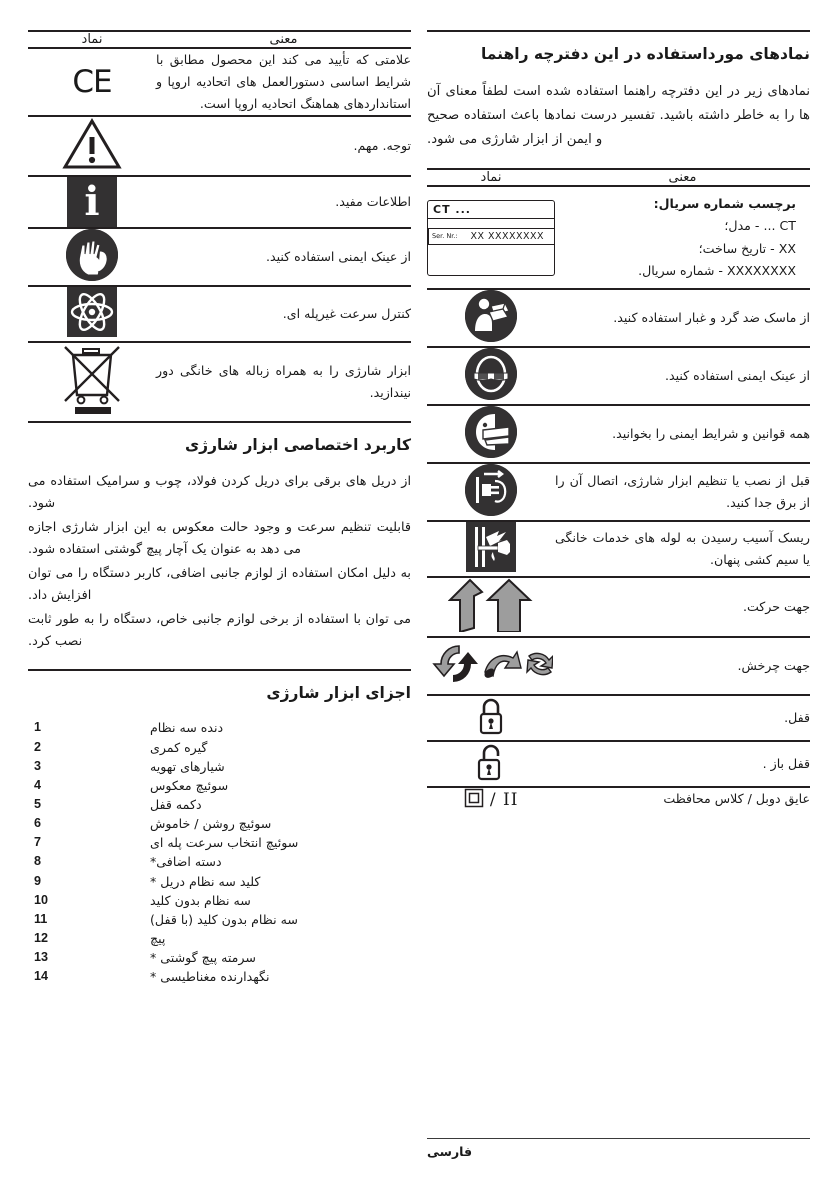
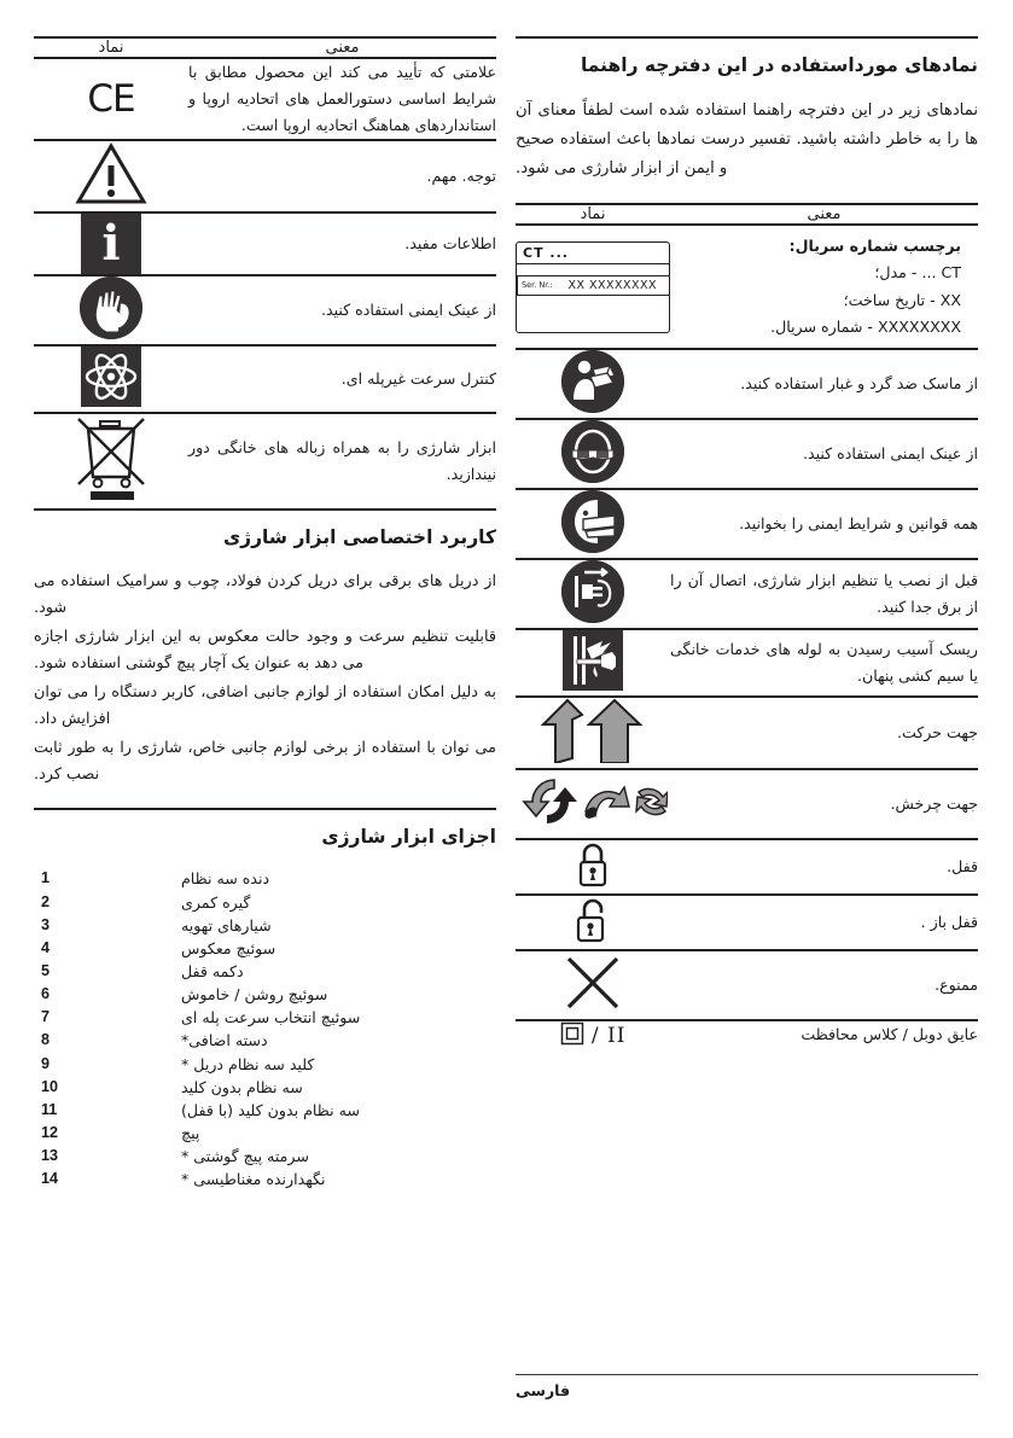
  نمادهای مورداستفاده در این دفترچه راهنما
  نمادهای زیر در این دفترچه راهنما استفاده شده است لطفاً معنای آن ها را به خاطر داشته باشید. تفسیر درست نمادها باعث استفاده صحیح و ایمن از ابزار شارژی می شود.
  معنی	نماد
  برچسب شماره سریال: CT ... - مدل؛ XX - تاریخ ساخت؛ XXXXXXXX - شماره سریال.	CT ... Ser. Nr.: XX XXXXXXXX
  از ماسک ضد گرد و غبار استفاده کنید.
  از عینک ایمنی استفاده کنید.
  همه قوانین و شرایط ایمنی را بخوانید.
  قبل از نصب یا تنظیم ابزار شارژی، اتصال آن را از برق جدا کنید.
  ریسک آسیب رسیدن به لوله های خدمات خانگی یا سیم کشی پنهان.
  جهت حرکت.
  جهت چرخش.
  قفل.
  قفل باز .
+ ممنوع.
  عایق دوبل / کلاس محافظت	II /
  معنی	نماد
  علامتی که تأیید می کند این محصول مطابق با شرایط اساسی دستورالعمل های اتحادیه اروپا و استانداردهای هماهنگ اتحادیه اروپا است.	CE
  توجه. مهم.
  اطلاعات مفید.	i
  از عینک ایمنی استفاده کنید.
  کنترل سرعت غیرپله ای.
  ابزار شارژی را به همراه زباله های خانگی دور نیندازید.
  کاربرد اختصاصی ابزار شارژی
  از دریل های برقی برای دریل کردن فولاد، چوب و سرامیک استفاده می شود.
  قابلیت تنظیم سرعت و وجود حالت معکوس به این ابزار شارژی اجازه می دهد به عنوان یک آچار پیچ گوشتی استفاده شود.
  به دلیل امکان استفاده از لوازم جانبی اضافی، کاربر دستگاه را می توان افزایش داد.
- می توان با استفاده از برخی لوازم جانبی خاص، دستگاه را به طور ثابت نصب کرد.
+ می توان با استفاده از برخی لوازم جانبی خاص، شارژی را به طور ثابت نصب کرد.
  اجزای ابزار شارژی
  دنده سه نظام
  1
  گیره کمری
  2
  شیارهای تهویه
  3
  سوئیچ معکوس
  4
  دکمه قفل
  5
  سوئیچ روشن / خاموش
  6
  سوئیچ انتخاب سرعت پله ای
  7
  دسته اضافی*
  8
  کلید سه نظام دریل *
  9
  سه نظام بدون کلید
  10
  سه نظام بدون کلید (با قفل)
  11
  پیچ
  12
  سرمته پیچ گوشتی *
  13
  نگهدارنده مغناطیسی *
  14
  فارسی
